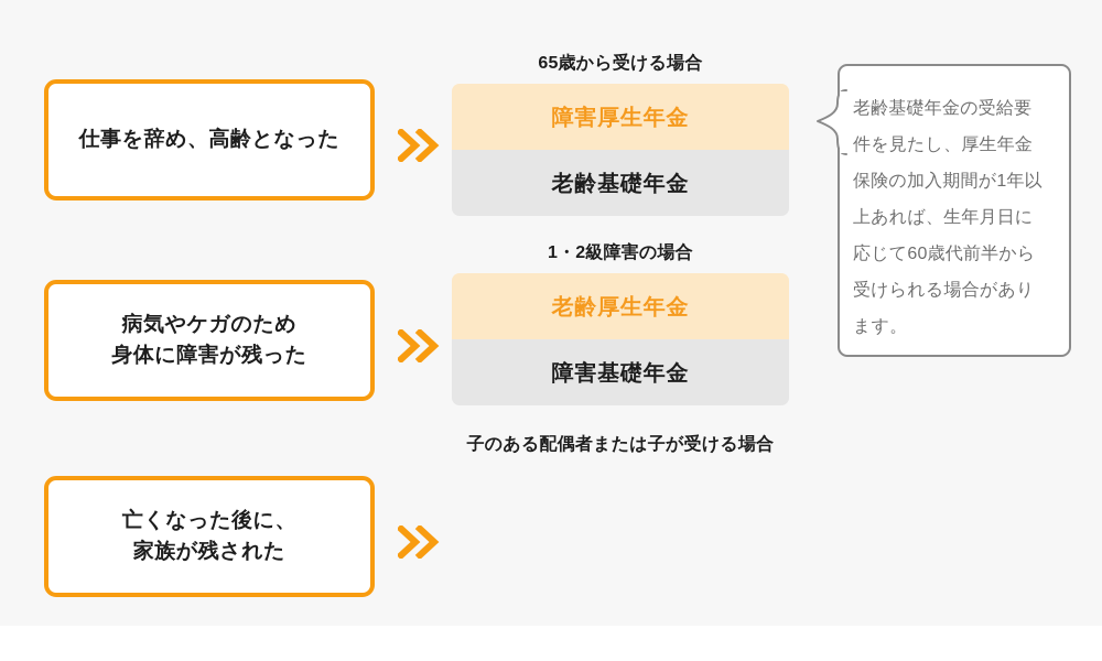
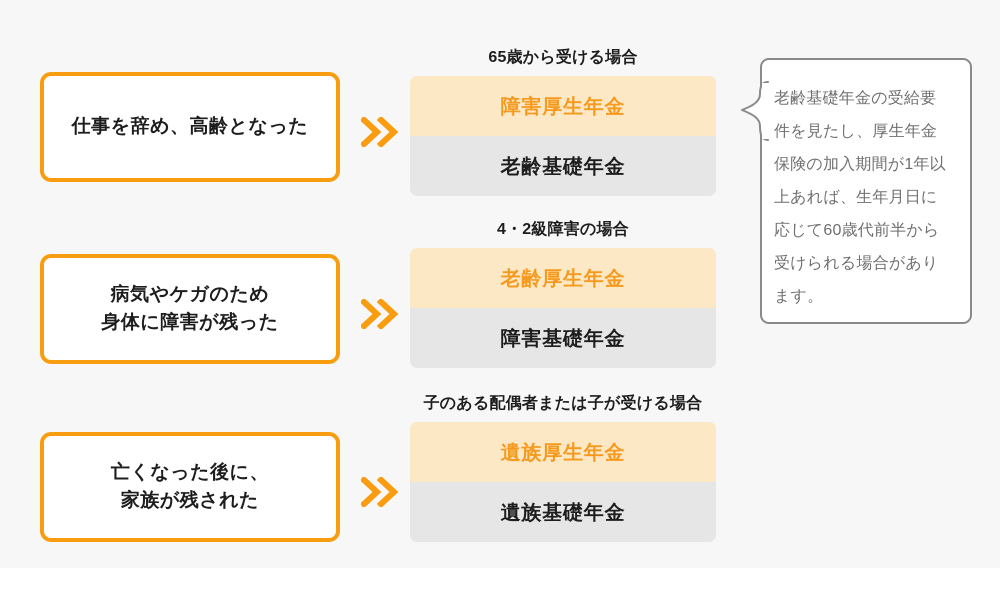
  仕事を辞め、高齢となった
  65歳から受ける場合
  障害厚生年金
  老齢基礎年金
  病気やケガのため
  身体に障害が残った
- 1・2級障害の場合
+ 4・2級障害の場合
  老齢厚生年金
  障害基礎年金
  亡くなった後に、
  家族が残された
  子のある配偶者または子が受ける場合
+ 遺族厚生年金
+ 遺族基礎年金
  老齢基礎年金の受給要件を見たし、厚生年金保険の加入期間が1年以上あれば、生年月日に応じて60歳代前半から受けられる場合があります。
